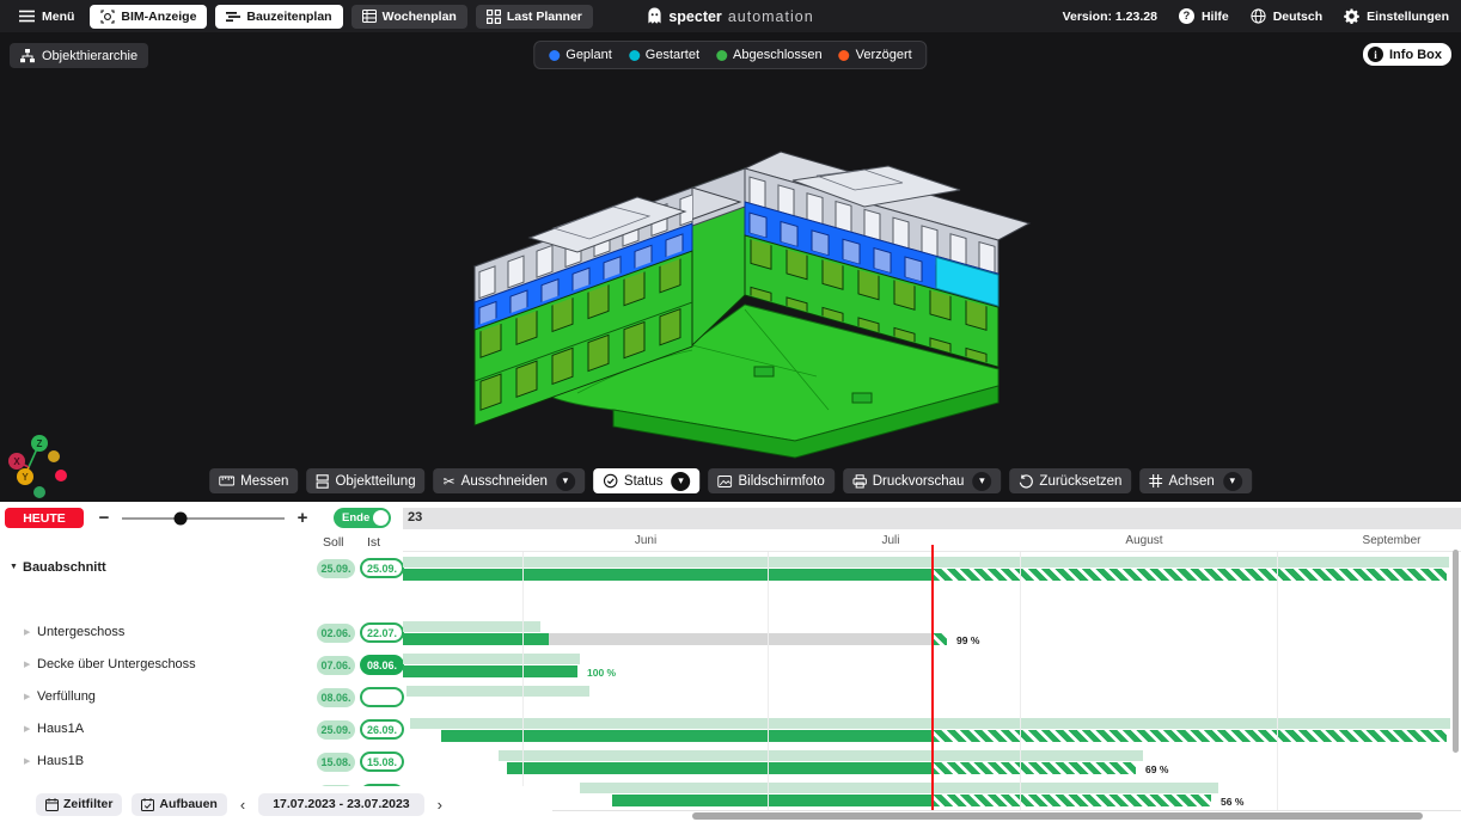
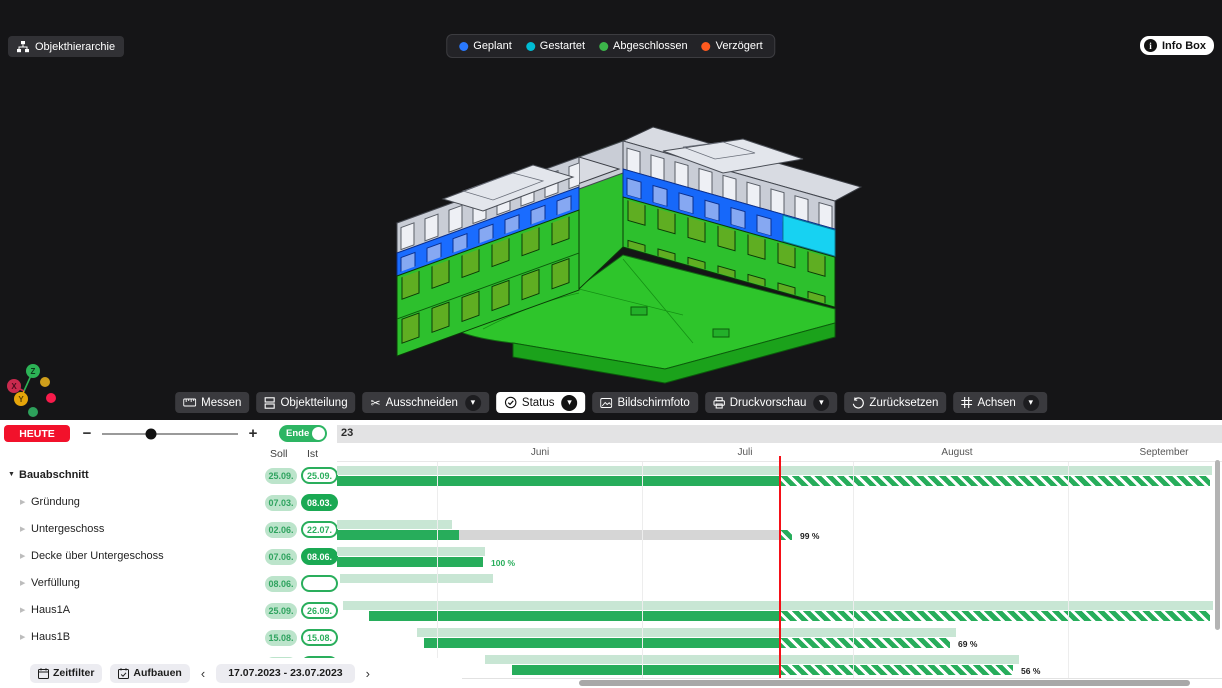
- Menü
- BIM-Anzeige
- Bauzeitenplan
- Wochenplan
- Last Planner
- specter
- automation
- Version: 1.23.28
- ?
- Hilfe
- Deutsch
- Einstellungen
  Objekthierarchie
  Geplant
  Gestartet
  Abgeschlossen
  Verzögert
  i
  Info Box
  Z
  X
  Y
  Messen
  Objektteilung
  ✂
  Ausschneiden
  ▾
  Status
  ▾
  Bildschirmfoto
  Druckvorschau
  ▾
  Zurücksetzen
  Achsen
  ▾
  HEUTE
  −
  +
  Ende
  Soll
  Ist
  23
  Juni
  Juli
  August
  September
  Bauabschnitt
  25.09.
  25.09.
+ Gründung
+ 07.03.
+ 08.03.
  Untergeschoss
  02.06.
  22.07.
  99 %
  Decke über Untergeschoss
  07.06.
  08.06.
  100 %
  Verfüllung
  08.06.
  Haus1A
  25.09.
  26.09.
  Haus1B
  15.08.
  15.08.
  69 %
  56 %
  Zeitfilter
  Aufbauen
  ‹
  17.07.2023 - 23.07.2023
  ›
